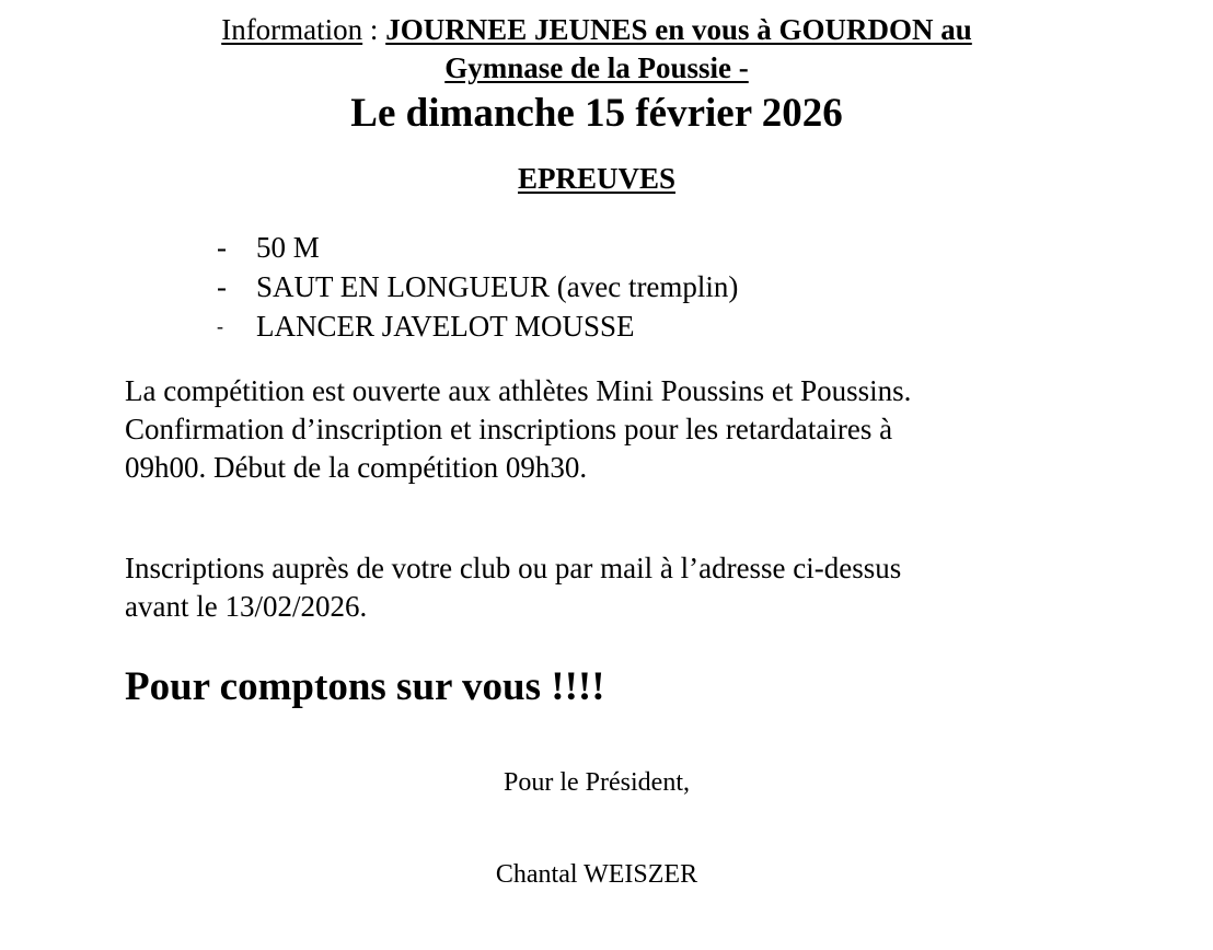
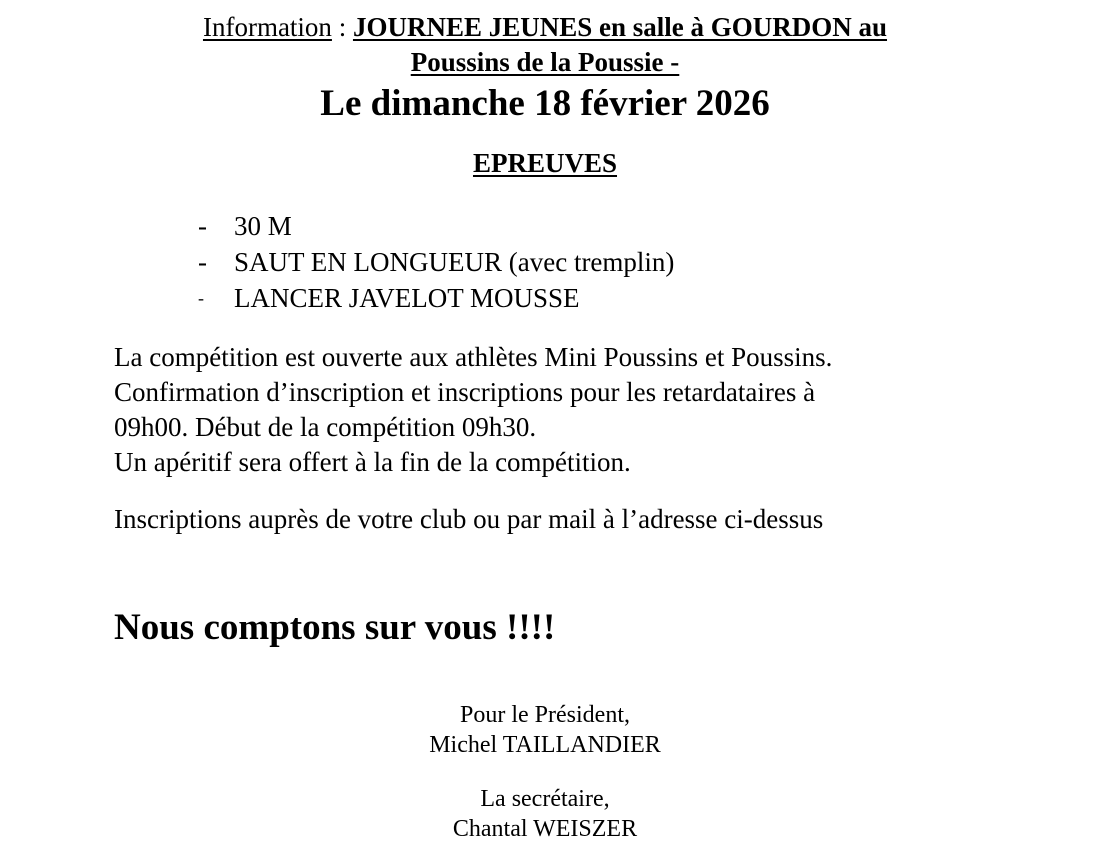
- Information : JOURNEE JEUNES en vous à GOURDON au
+ Information : JOURNEE JEUNES en salle à GOURDON au
- Gymnase de la Poussie -
+ Poussins de la Poussie -
- Le dimanche 15 février 2026
+ Le dimanche 18 février 2026
  EPREUVES
  -
- 50 M
+ 30 M
  -
  SAUT EN LONGUEUR (avec tremplin)
  -
  LANCER JAVELOT MOUSSE
  La compétition est ouverte aux athlètes Mini Poussins et Poussins.
  Confirmation d’inscription et inscriptions pour les retardataires à
  09h00. Début de la compétition 09h30.
+ Un apéritif sera offert à la fin de la compétition.
  Inscriptions auprès de votre club ou par mail à l’adresse ci-dessus
- avant le 13/02/2026.
- Pour comptons sur vous !!!!
+ Nous comptons sur vous !!!!
  Pour le Président,
+ Michel TAILLANDIER
+ La secrétaire,
  Chantal WEISZER
